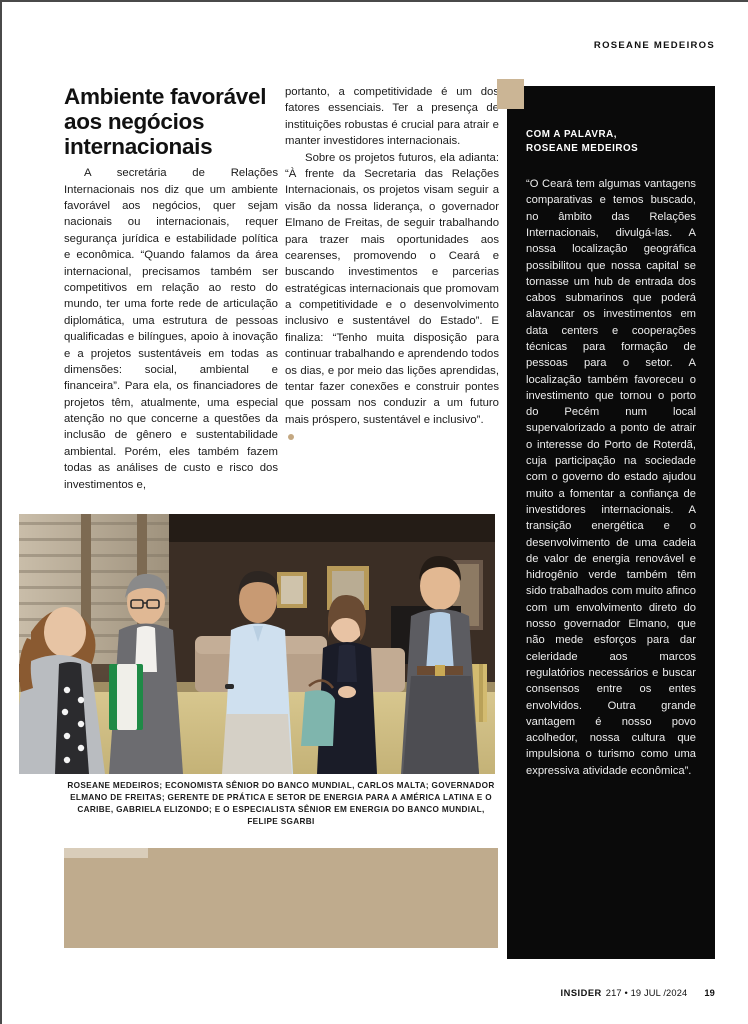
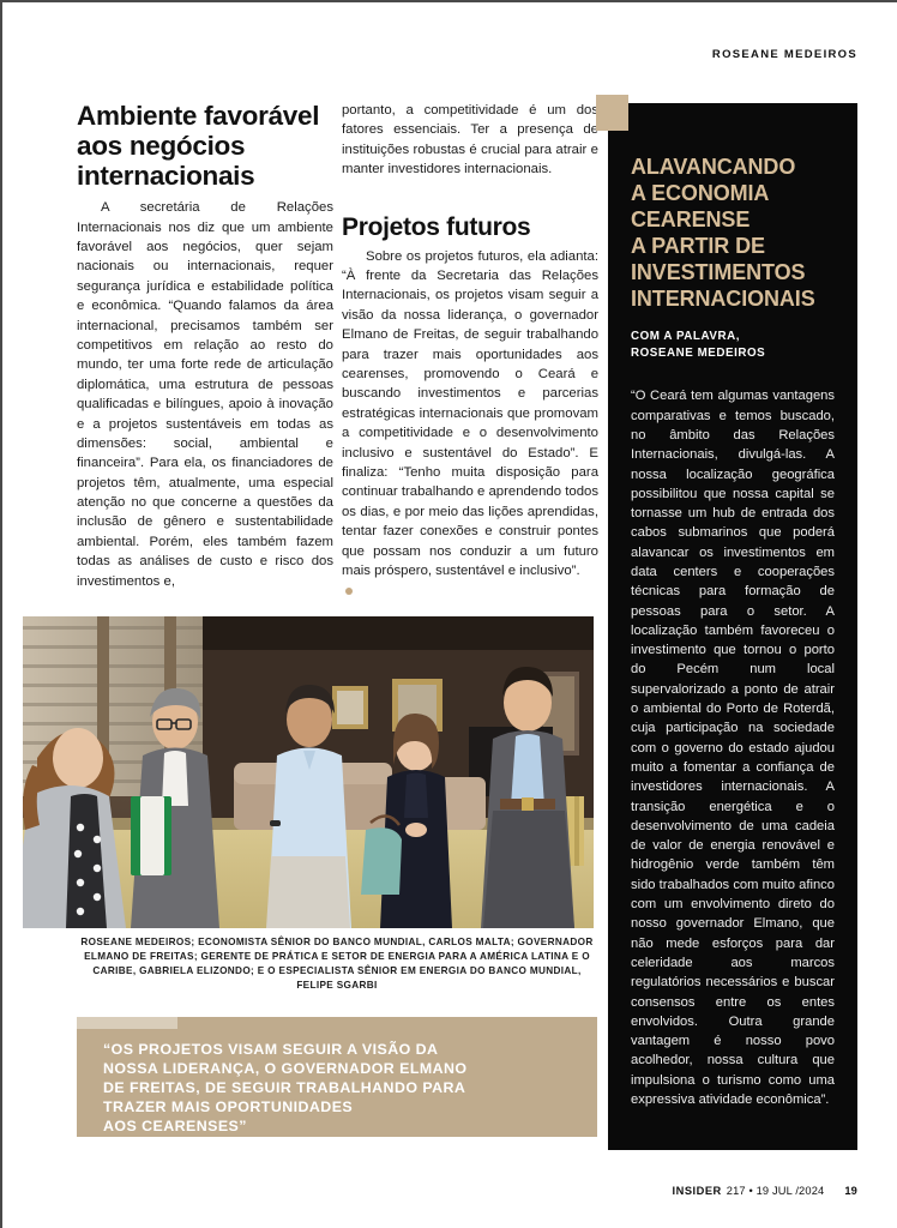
  ROSEANE MEDEIROS
  Ambiente favorável aos negócios internacionais
  A secretária de Relações Internacionais nos diz que um ambiente favorável aos negócios, quer sejam nacionais ou internacionais, requer segurança jurídica e estabilidade política e econômica. “Quando falamos da área internacional, precisamos também ser competitivos em relação ao resto do mundo, ter uma forte rede de articulação diplomática, uma estrutura de pessoas qualificadas e bilíngues, apoio à inovação e a projetos sustentáveis em todas as dimensões: social, ambiental e financeira”. Para ela, os financiadores de projetos têm, atualmente, uma especial atenção no que concerne a questões da inclusão de gênero e sustentabilidade ambiental. Porém, eles também fazem todas as análises de custo e risco dos investimentos e,
  portanto, a competitividade é um do fatores essenciais. Ter a presença de instituições robustas é crucial para atrair e manter investidores internacionais.
+ Projetos futuros
  Sobre os projetos futuros, ela adianta: “À frente da Secretaria das Relações Internacionais, os projetos visam seguir a visão da nossa liderança, o governador Elmano de Freitas, de seguir trabalhando para trazer mais oportunidades aos cearenses, promovendo o Ceará e buscando investimentos e parcerias estratégicas internacionais que promovam a competitividade e o desenvolvimento inclusivo e sustentável do Estado”. E finaliza: “Tenho muita disposição para continuar trabalhando e aprendendo todos os dias, e por meio das lições aprendidas, tentar fazer conexões e construir pontes que possam nos conduzir a um futuro mais próspero, sustentável e inclusivo”.
+ ALAVANCANDO
+ A ECONOMIA
+ CEARENSE
+ A PARTIR DE
+ INVESTIMENTOS
+ INTERNACIONAIS
  COM A PALAVRA,
  ROSEANE MEDEIROS
- “O Ceará tem algumas vantagens comparativas e temos buscado, no âmbito das Relações Internacionais, divulgá-las. A nossa localização geográfica possibilitou que nossa capital se tornasse um hub de entrada dos cabos submarinos que poderá alavancar os investimentos em data centers e cooperações técnicas para formação de pessoas para o setor. A localização também favoreceu o investimento que tornou o porto do Pecém num local supervalorizado a ponto de atrair o interesse do Porto de Roterdã, cuja participação na sociedade com o governo do estado ajudou muito a fomentar a confiança de investidores internacionais. A transição energética e o desenvolvimento de uma cadeia de valor de energia renovável e hidrogênio verde também têm sido trabalhados com muito afinco com um envolvimento direto do nosso governador Elmano, que não mede esforços para dar celeridade aos marcos regulatórios necessários e buscar consensos entre os entes envolvidos. Outra grande vantagem é nosso povo acolhedor, nossa cultura que impulsiona o turismo como uma expressiva atividade econômica”.
+ “O Ceará tem algumas vantagens comparativas e temos buscado, no âmbito das Relações Internacionais, divulgá-las. A nossa localização geográfica possibilitou que nossa capital se tornasse um hub de entrada dos cabos submarinos que poderá alavancar os investimentos em data centers e cooperações técnicas para formação de pessoas para o setor. A localização também favoreceu o investimento que tornou o porto do Pecém num local supervalorizado a ponto de atrair o ambiental do Porto de Roterdã, cuja participação na sociedade com o governo do estado ajudou muito a fomentar a confiança de investidores internacionais. A transição energética e o desenvolvimento de uma cadeia de valor de energia renovável e hidrogênio verde também têm sido trabalhados com muito afinco com um envolvimento direto do nosso governador Elmano, que não mede esforços para dar celeridade aos marcos regulatórios necessários e buscar consensos entre os entes envolvidos. Outra grande vantagem é nosso povo acolhedor, nossa cultura que impulsiona o turismo como uma expressiva atividade econômica”.
  ROSEANE MEDEIROS; ECONOMISTA SÊNIOR DO BANCO MUNDIAL, CARLOS MALTA; GOVERNADOR ELMANO DE FREITAS; GERENTE DE PRÁTICA E SETOR DE ENERGIA PARA A AMÉRICA LATINA E O CARIBE, GABRIELA ELIZONDO; E O ESPECIALISTA SÊNIOR EM ENERGIA DO BANCO MUNDIAL, FELIPE SGARBI
+ “OS PROJETOS VISAM SEGUIR A VISÃO DA
+ NOSSA LIDERANÇA, O GOVERNADOR ELMANO
+ DE FREITAS, DE SEGUIR TRABALHANDO PARA
+ TRAZER MAIS OPORTUNIDADES
+ AOS CEARENSES”
  INSIDER
  217 • 19 JUL /2024
  19
